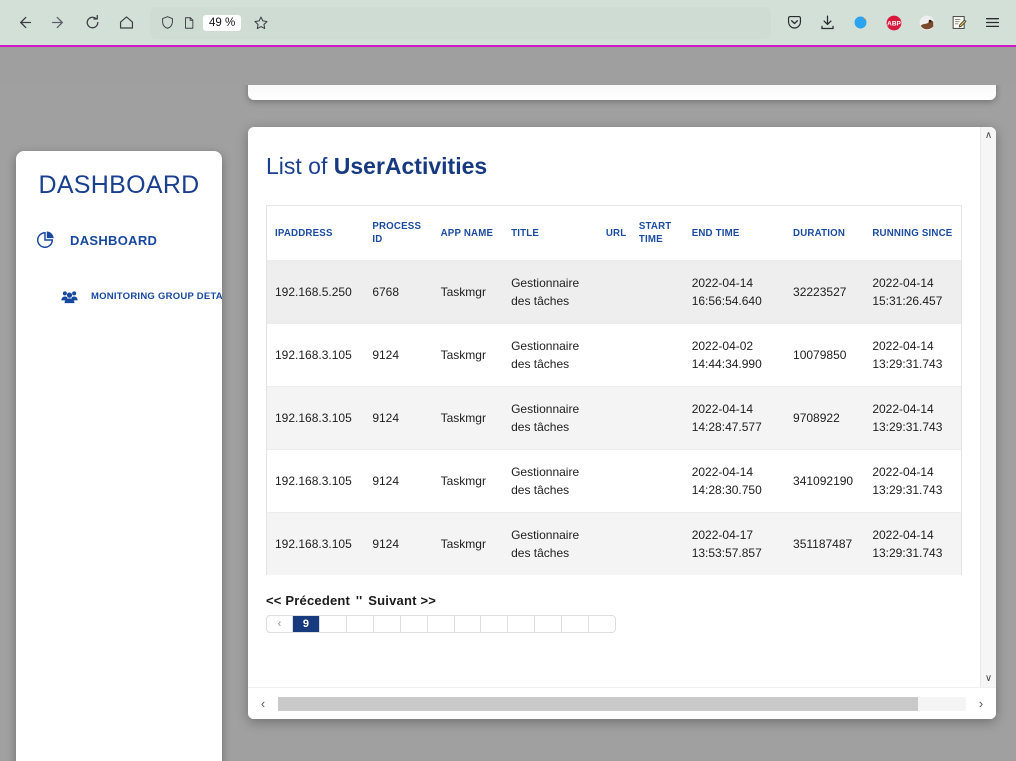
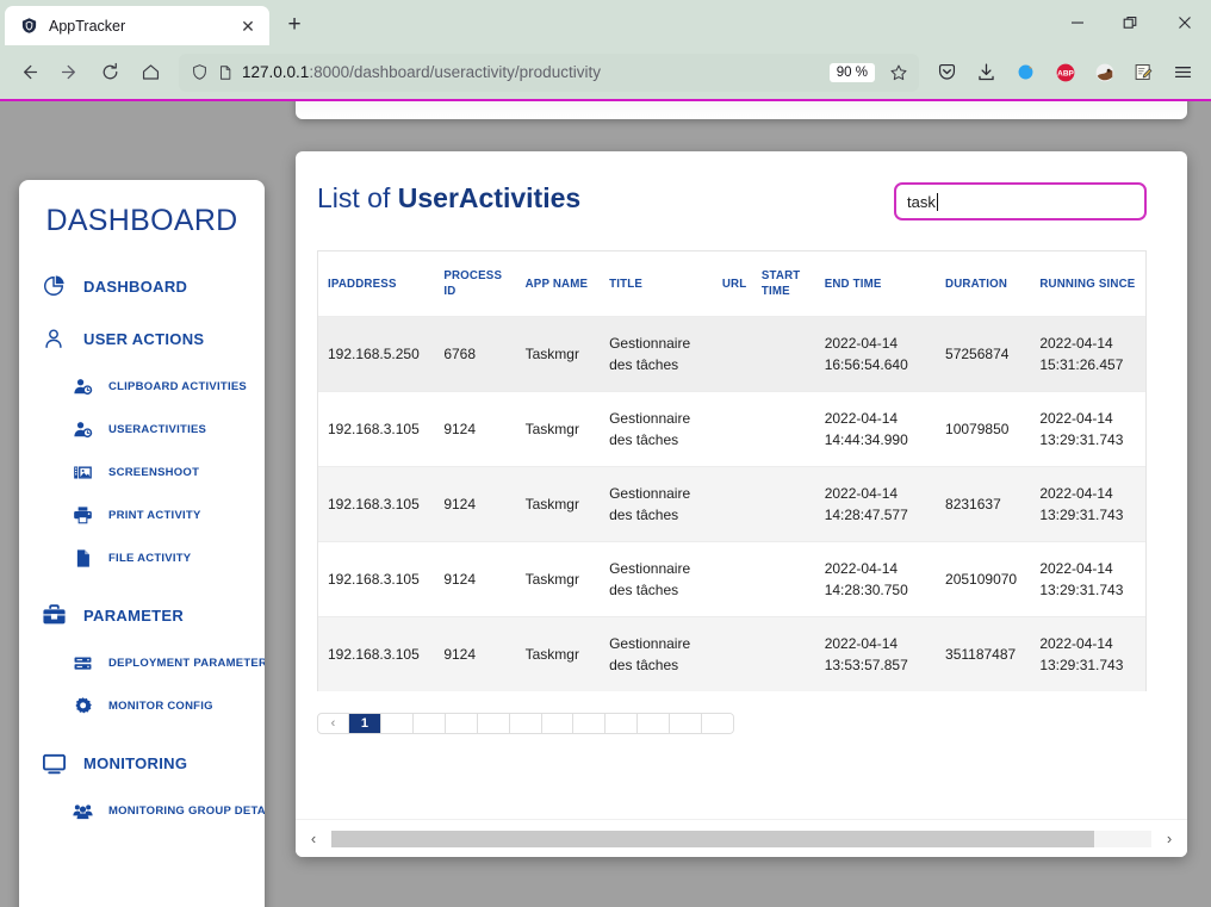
+ AppTracker
+ ✕
+ +
+ 127.0.0.1:8000/dashboard/useractivity/productivity
- 49 %
+ 90 %
  DASHBOARD
  DASHBOARD
+ USER ACTIONS
+ CLIPBOARD ACTIVITIES
+ USERACTIVITIES
+ SCREENSHOOT
+ PRINT ACTIVITY
+ FILE ACTIVITY
+ PARAMETER
+ DEPLOYMENT PARAMETER
+ MONITOR CONFIG
+ MONITORING
  MONITORING GROUP DETA
  List of UserActivities
+ task
  IPADDRESS	PROCESS ID	APP NAME	TITLE	URL	START TIME	END TIME	DURATION	RUNNING SINCE
- 192.168.5.250	6768	Taskmgr	Gestionnaire des tâches			2022-04-14 16:56:54.640	32223527	2022-04-14 15:31:26.457
+ 192.168.5.250	6768	Taskmgr	Gestionnaire des tâches			2022-04-14 16:56:54.640	57256874	2022-04-14 15:31:26.457
- 192.168.3.105	9124	Taskmgr	Gestionnaire des tâches			2022-04-02 14:44:34.990	10079850	2022-04-14 13:29:31.743
+ 192.168.3.105	9124	Taskmgr	Gestionnaire des tâches			2022-04-14 14:44:34.990	10079850	2022-04-14 13:29:31.743
- 192.168.3.105	9124	Taskmgr	Gestionnaire des tâches			2022-04-14 14:28:47.577	9708922	2022-04-14 13:29:31.743
+ 192.168.3.105	9124	Taskmgr	Gestionnaire des tâches			2022-04-14 14:28:47.577	8231637	2022-04-14 13:29:31.743
- 192.168.3.105	9124	Taskmgr	Gestionnaire des tâches			2022-04-14 14:28:30.750	341092190	2022-04-14 13:29:31.743
+ 192.168.3.105	9124	Taskmgr	Gestionnaire des tâches			2022-04-14 14:28:30.750	205109070	2022-04-14 13:29:31.743
- 192.168.3.105	9124	Taskmgr	Gestionnaire des tâches			2022-04-17 13:53:57.857	351187487	2022-04-14 13:29:31.743
+ 192.168.3.105	9124	Taskmgr	Gestionnaire des tâches			2022-04-14 13:53:57.857	351187487	2022-04-14 13:29:31.743
- << Précedent '' Suivant >>
  ‹
- 9
+ 1
- ∧
- ∨
  ‹
  ›
